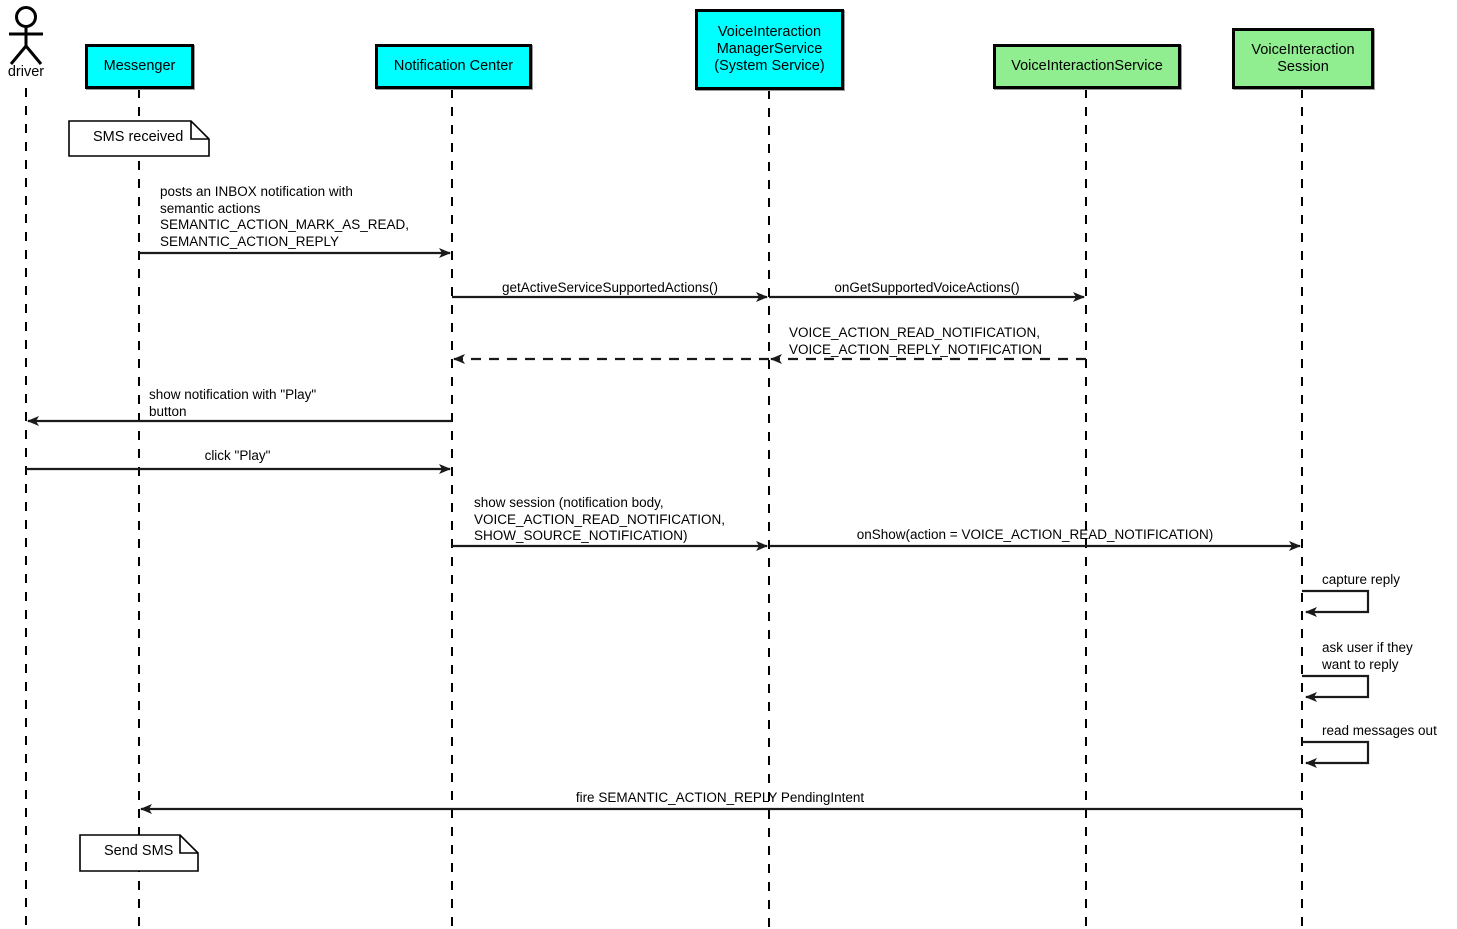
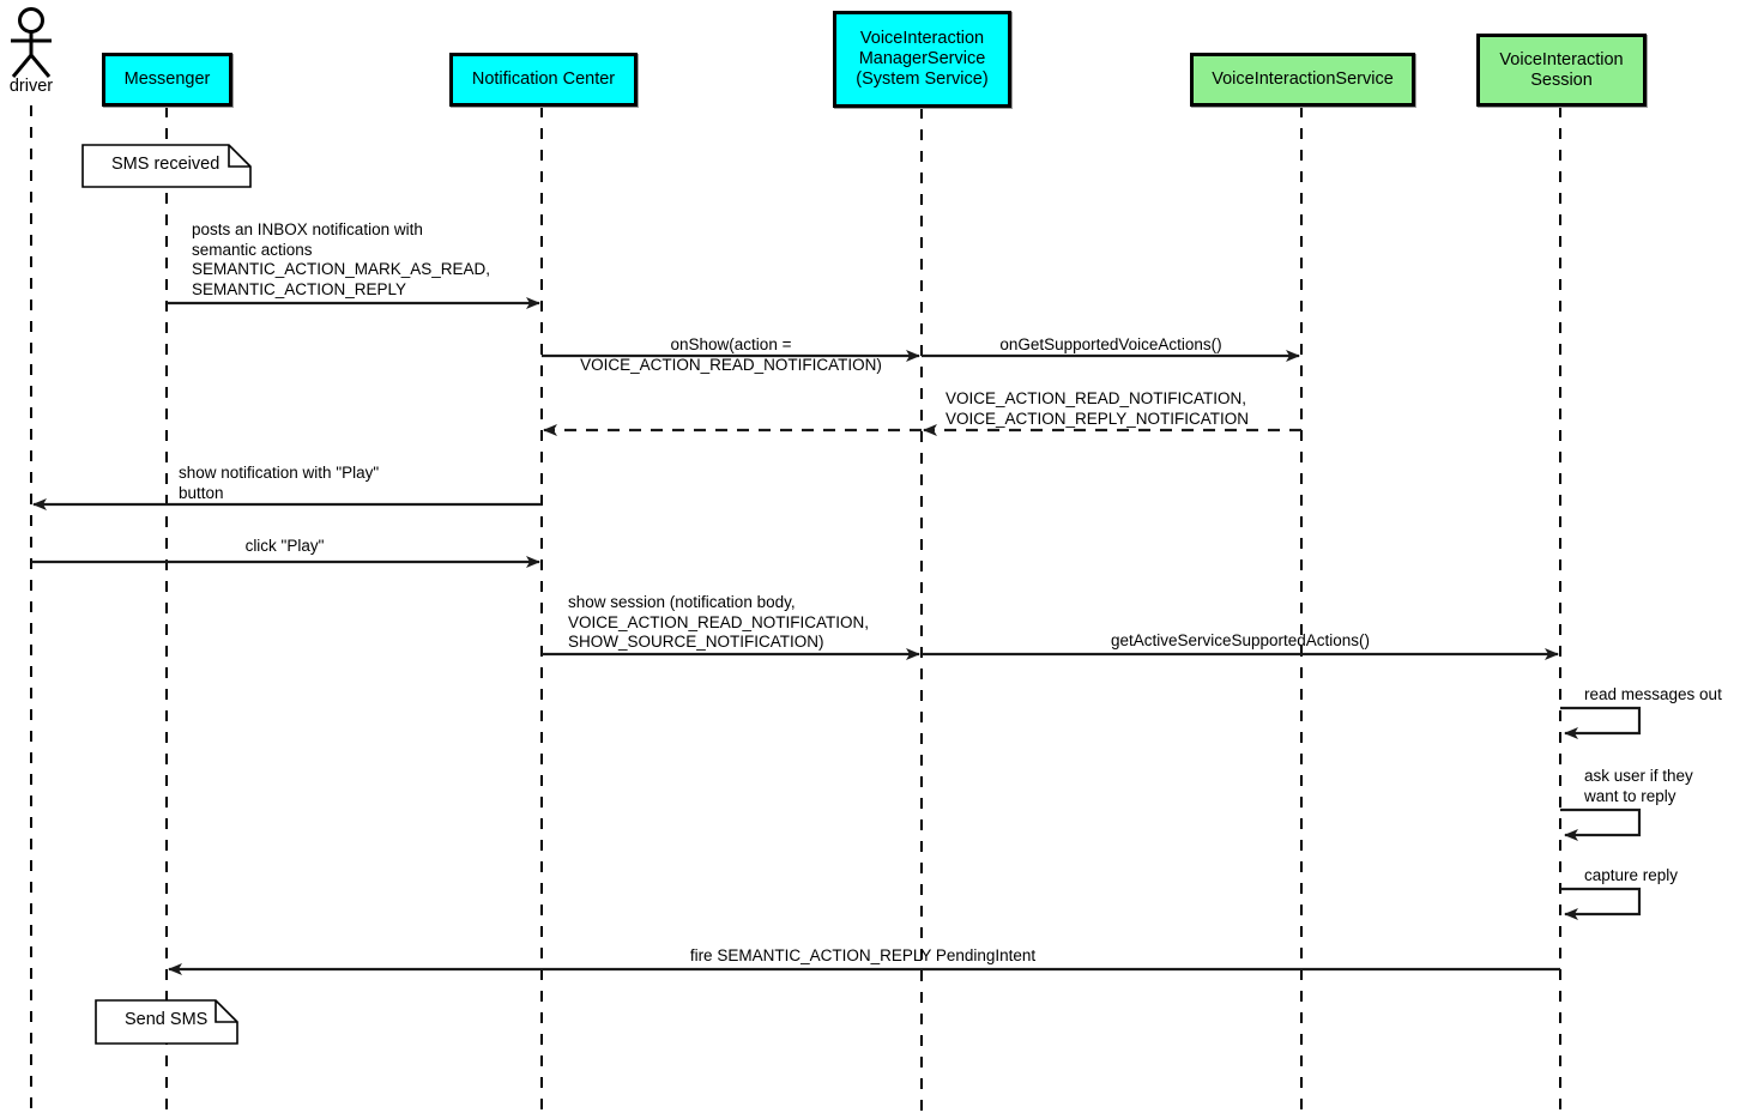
  driver
  Messenger
  Notification Center
  VoiceInteraction
  ManagerService
  (System Service)
  VoiceInteractionService
  VoiceInteraction
  Session
  SMS received
  Send SMS
  posts an INBOX notification with
  semantic actions
  SEMANTIC_ACTION_MARK_AS_READ,
  SEMANTIC_ACTION_REPLY
- getActiveServiceSupportedActions()
+ onShow(action = VOICE_ACTION_READ_NOTIFICATION)
  onGetSupportedVoiceActions()
  VOICE_ACTION_READ_NOTIFICATION,
  VOICE_ACTION_REPLY_NOTIFICATION
  show notification with "Play"
  button
  click "Play"
  show session (notification body,
  VOICE_ACTION_READ_NOTIFICATION,
  SHOW_SOURCE_NOTIFICATION)
- onShow(action = VOICE_ACTION_READ_NOTIFICATION)
+ getActiveServiceSupportedActions()
  fire SEMANTIC_ACTION_REPLY PendingIntent
- capture reply
+ read messages out
  ask user if they
  want to reply
- read messages out
+ capture reply
